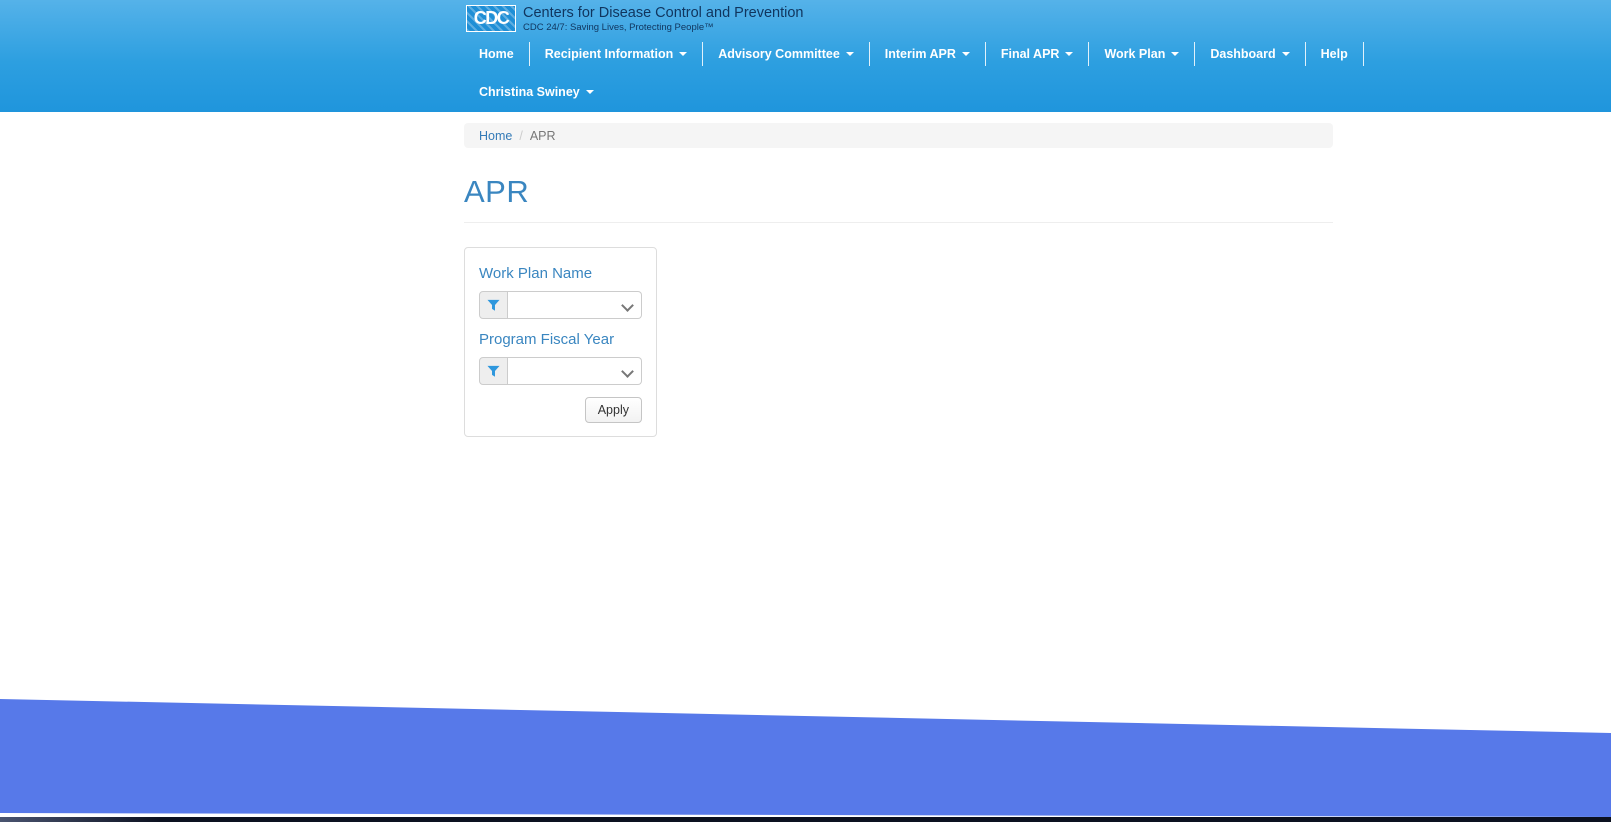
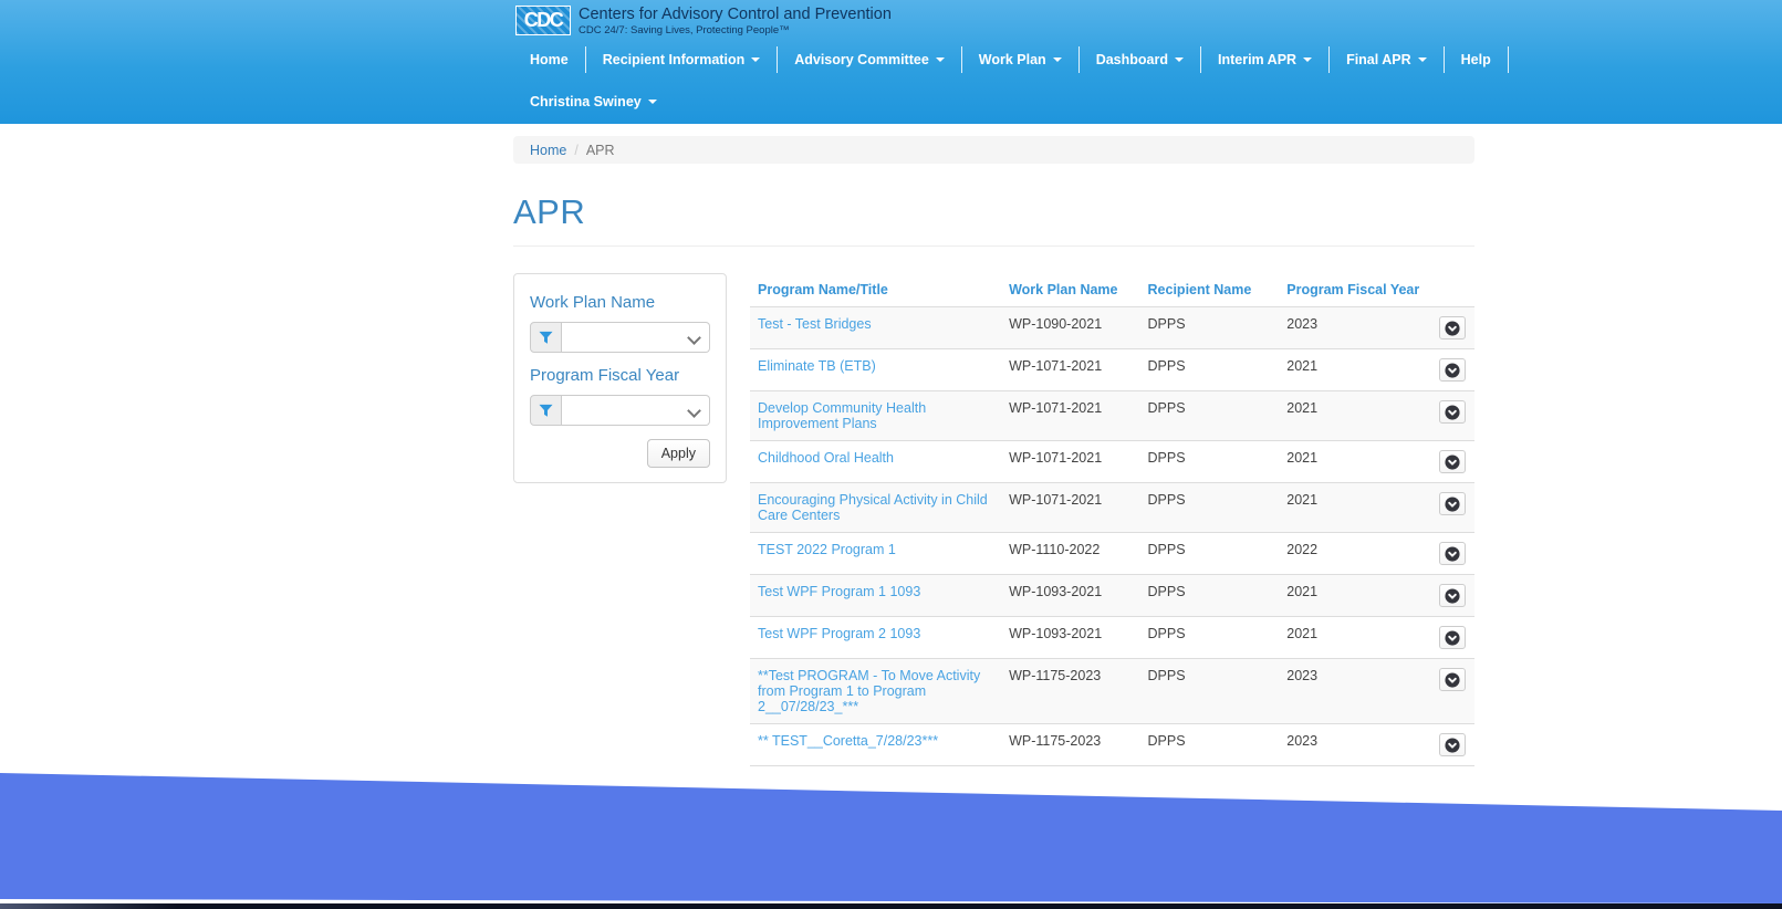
  CDC
- Centers for Disease Control and Prevention
+ Centers for Advisory Control and Prevention
  CDC 24/7: Saving Lives, Protecting People™
  Home
  Recipient Information
  Advisory Committee
- Interim APR
+ Work Plan
- Final APR
+ Dashboard
- Work Plan
+ Interim APR
- Dashboard
+ Final APR
  Help
  Christina Swiney
  Home
  /
  APR
  APR
  Work Plan Name
  Program Fiscal Year
  Apply
+ Program Name/Title	Work Plan Name	Recipient Name	Program Fiscal Year
+ Test - Test Bridges	WP-1090-2021	DPPS	2023
+ Eliminate TB (ETB)	WP-1071-2021	DPPS	2021
+ Develop Community Health Improvement Plans	WP-1071-2021	DPPS	2021
+ Childhood Oral Health	WP-1071-2021	DPPS	2021
+ Encouraging Physical Activity in Child Care Centers	WP-1071-2021	DPPS	2021
+ TEST 2022 Program 1	WP-1110-2022	DPPS	2022
+ Test WPF Program 1 1093	WP-1093-2021	DPPS	2021
+ Test WPF Program 2 1093	WP-1093-2021	DPPS	2021
+ **Test PROGRAM - To Move Activity from Program 1 to Program 2__07/28/23_***	WP-1175-2023	DPPS	2023
+ ** TEST__Coretta_7/28/23***	WP-1175-2023	DPPS	2023
